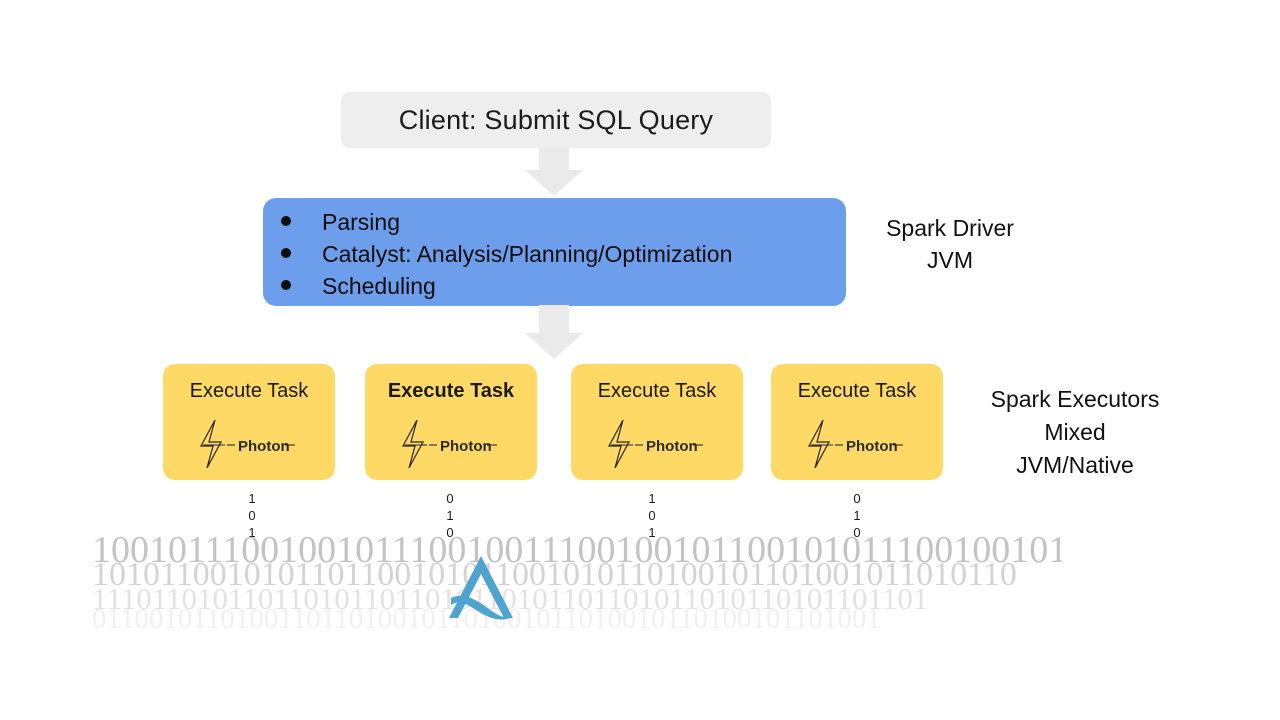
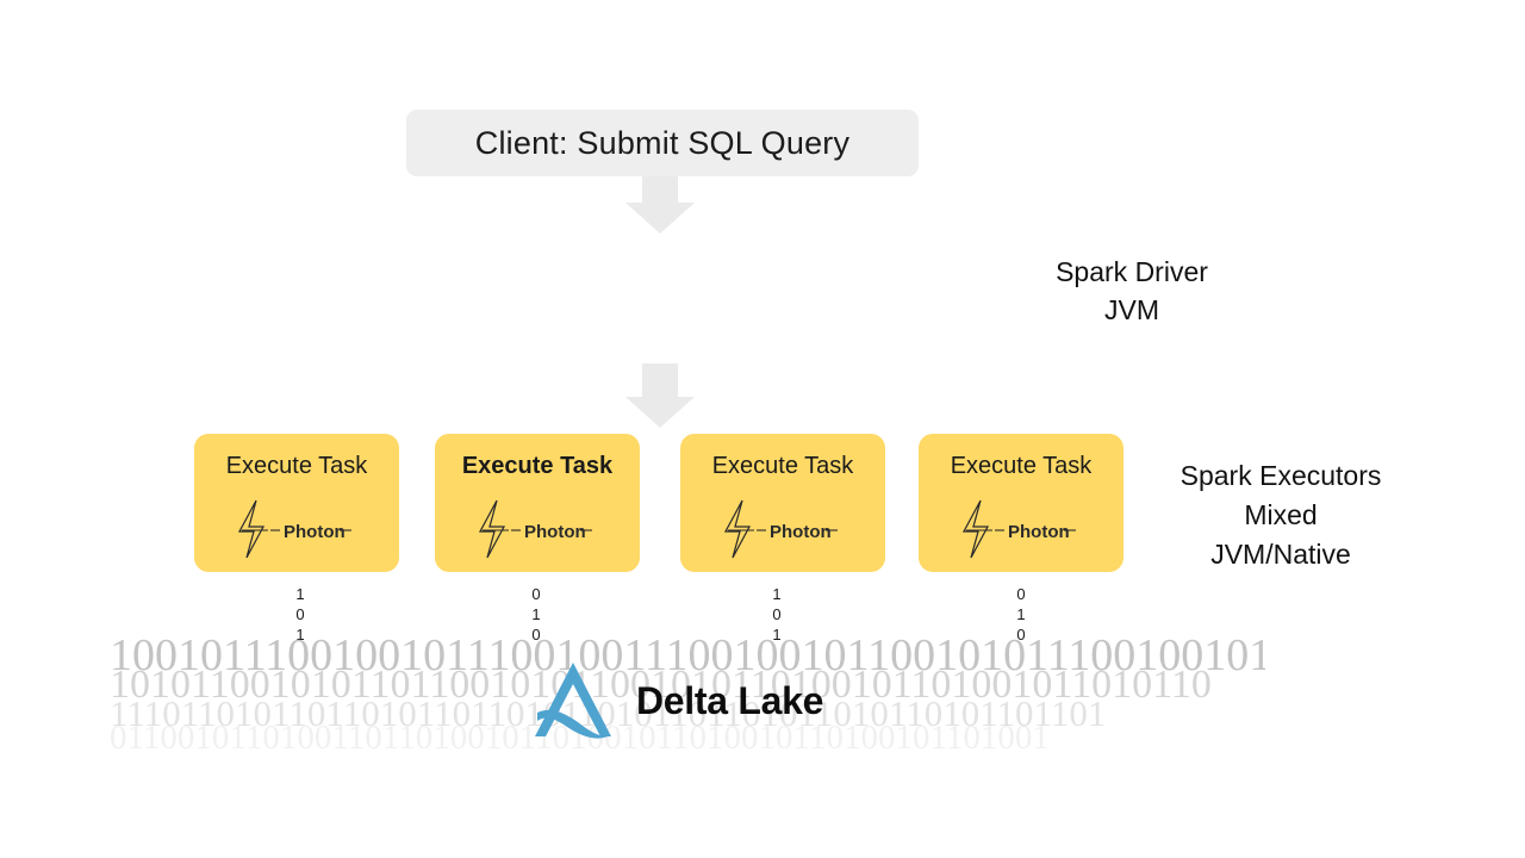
  Client: Submit SQL Query
- Parsing
- Catalyst: Analysis/Planning/Optimization
- Scheduling
  Spark Driver
  JVM
  Execute Task
  Photon
  Execute Task
  Photon
  Execute Task
  Photon
  Execute Task
  Photon
  Spark Executors
  Mixed
  JVM/Native
  1
  0
  1
  0
  1
  0
  1
  0
  1
  0
  1
  0
  1001011100100101110010011100100101100101011100100101
  101011001010110110010101001010110100101101001011010110
  111011010110110101101101110101101101011010110101101101
  011001011010011011010010110101011010010110100101101001
+ Delta Lake
